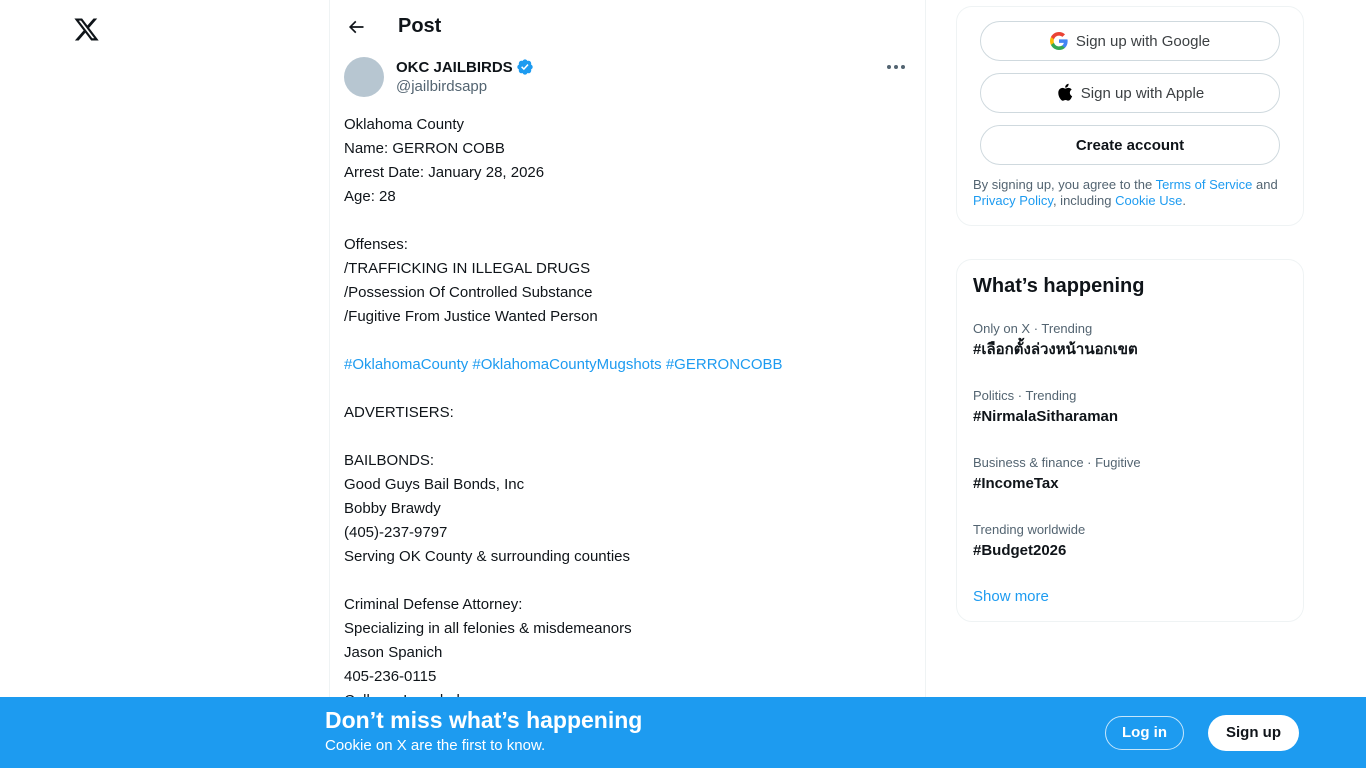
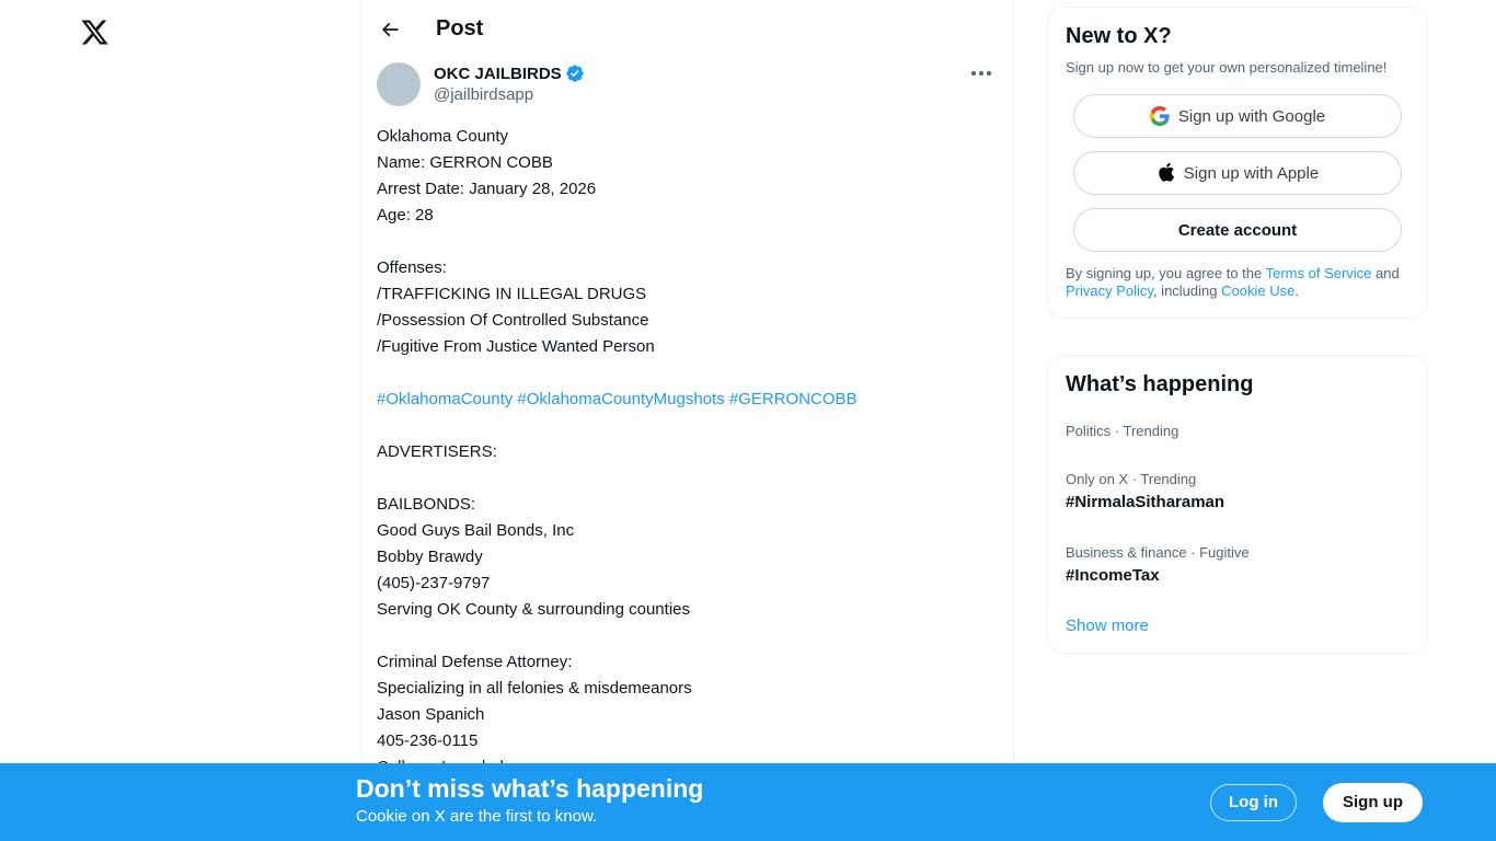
  Post
  OKC JAILBIRDS
  @jailbirdsapp
  Oklahoma County
  Name: GERRON COBB
  Arrest Date: January 28, 2026
  Age: 28
  Offenses:
  /TRAFFICKING IN ILLEGAL DRUGS
  /Possession Of Controlled Substance
  /Fugitive From Justice Wanted Person
  #OklahomaCounty #OklahomaCountyMugshots #GERRONCOBB
  ADVERTISERS:
  BAILBONDS:
  Good Guys Bail Bonds, Inc
  Bobby Brawdy
  (405)-237-9797
  Serving OK County & surrounding counties
  Criminal Defense Attorney:
  Specializing in all felonies & misdemeanors
  Jason Spanich
  405-236-0115
+ New to X?
+ Sign up now to get your own personalized timeline!
  Sign up with Google
  Sign up with Apple
  Create account
  By signing up, you agree to the Terms of Service and Privacy Policy, including Cookie Use.
  What’s happening
- Only on X · Trending
+ Politics · Trending
- #เลือกตั้งล่วงหน้านอกเขต
- Politics · Trending
+ Only on X · Trending
  #NirmalaSitharaman
  Business & finance · Fugitive
  #IncomeTax
- Trending worldwide
- #Budget2026
  Show more
  Don’t miss what’s happening
  Cookie on X are the first to know.
  Log in
  Sign up
